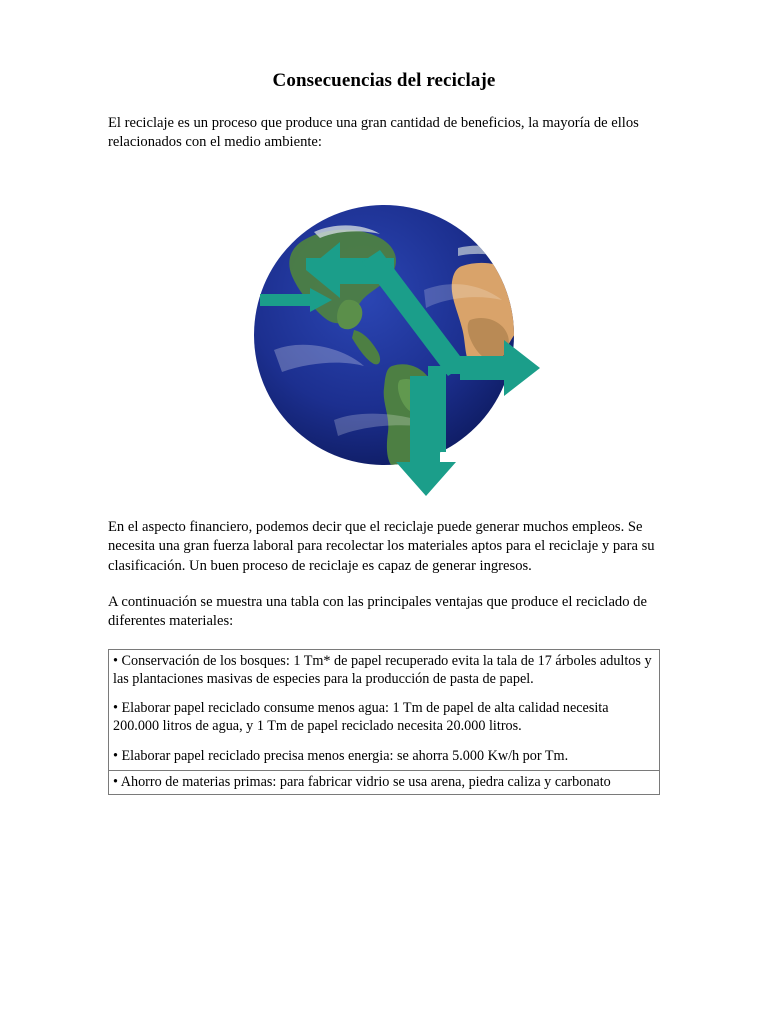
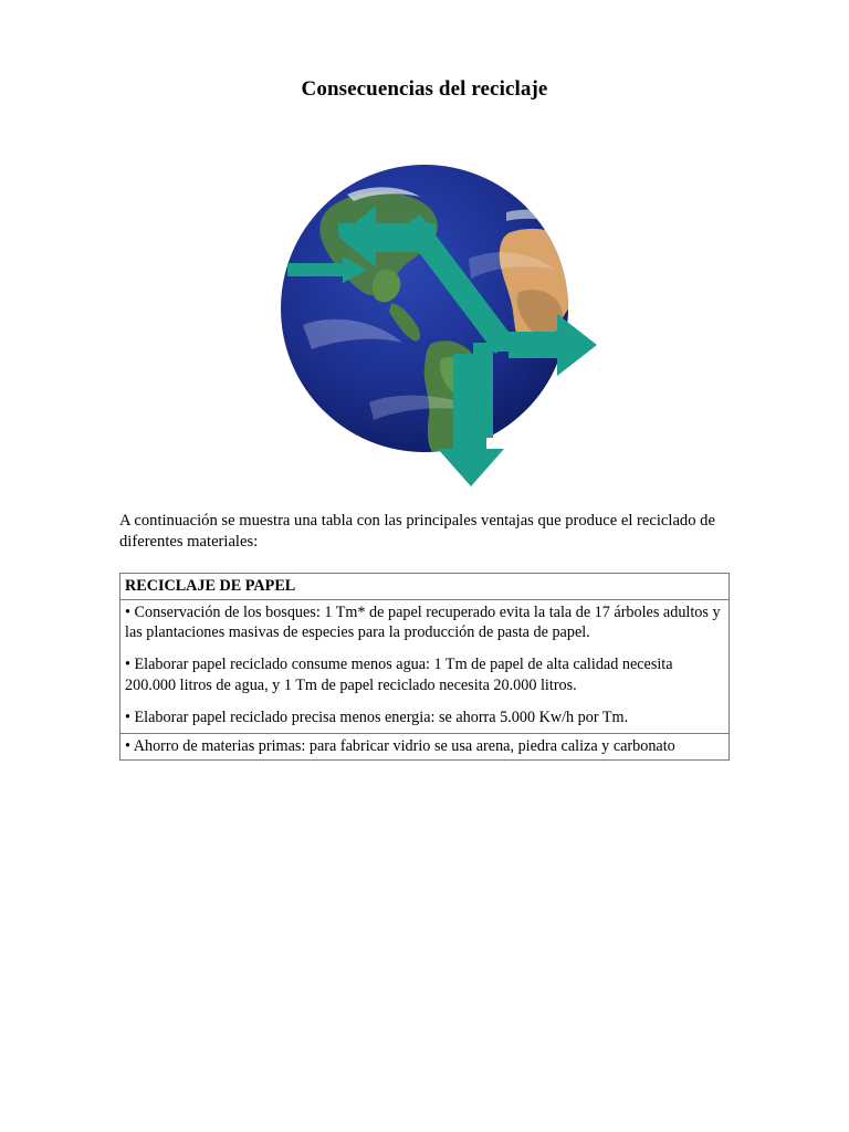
  Consecuencias del reciclaje
- El reciclaje es un proceso que produce una gran cantidad de beneficios, la mayoría de ellos relacionados con el medio ambiente:
- En el aspecto financiero, podemos decir que el reciclaje puede generar muchos empleos. Se necesita una gran fuerza laboral para recolectar los materiales aptos para el reciclaje y para su clasificación. Un buen proceso de reciclaje es capaz de generar ingresos.
  A continuación se muestra una tabla con las principales ventajas que produce el reciclado de diferentes materiales:
+ RECICLAJE DE PAPEL
  • Conservación de los bosques: 1 Tm* de papel recuperado evita la tala de 17 árboles adultos y las plantaciones masivas de especies para la producción de pasta de papel. • Elaborar papel reciclado consume menos agua: 1 Tm de papel de alta calidad necesita 200.000 litros de agua, y 1 Tm de papel reciclado necesita 20.000 litros. • Elaborar papel reciclado precisa menos energia: se ahorra 5.000 Kw/h por Tm.
  • Ahorro de materias primas: para fabricar vidrio se usa arena, piedra caliza y carbonato
